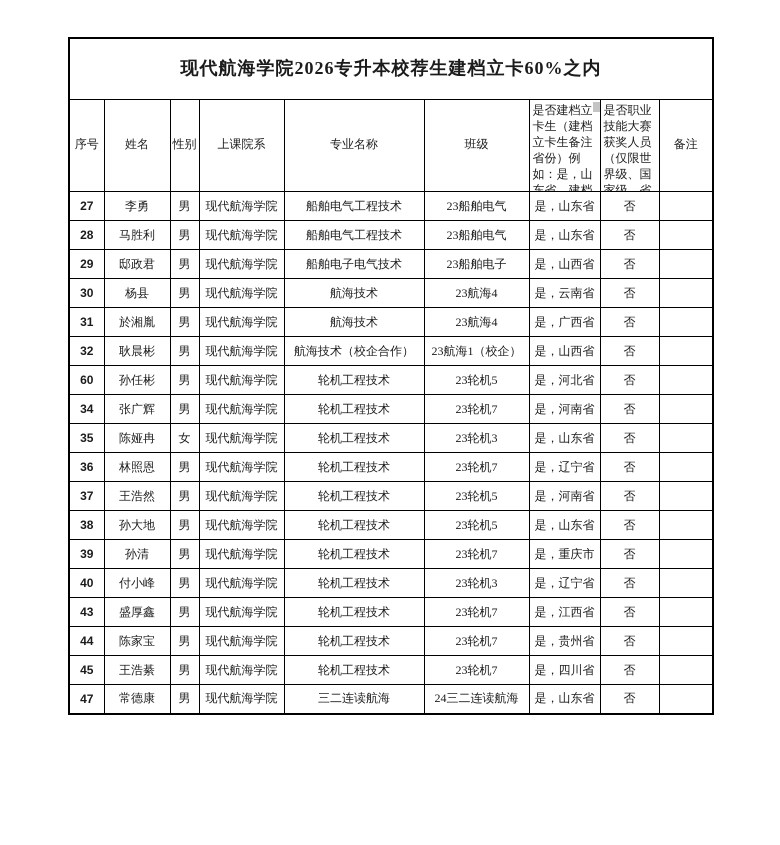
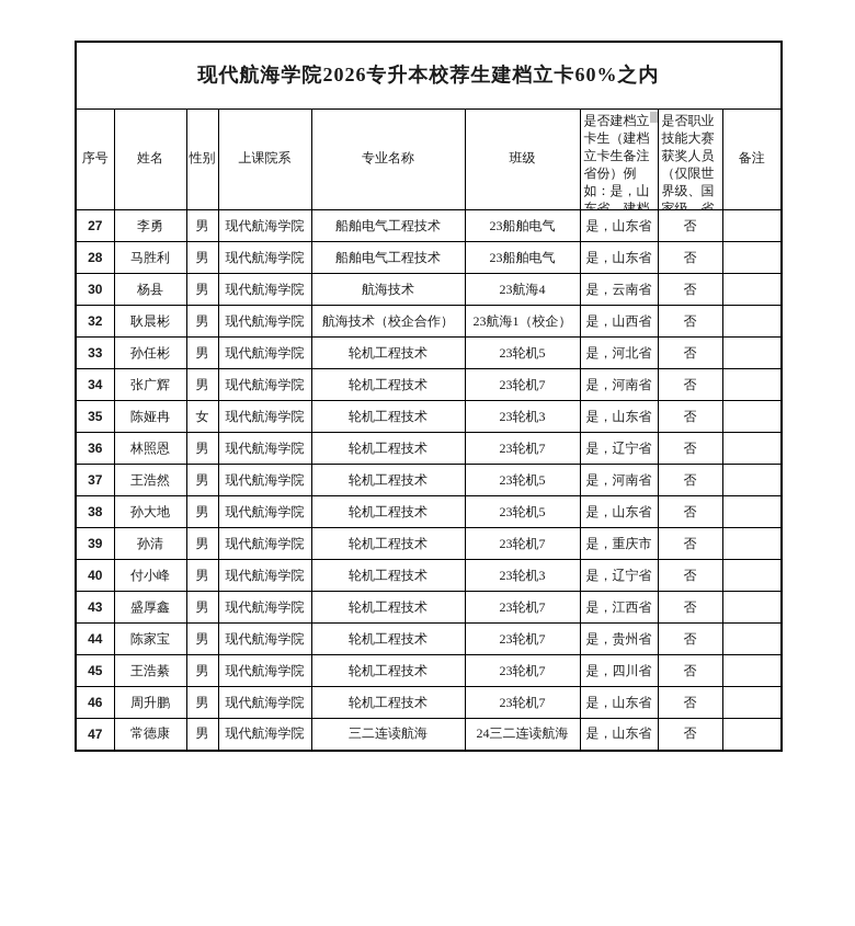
  现代航海学院2026专升本校荐生建档立卡60%之内
  序号	姓名	性别	上课院系	专业名称	班级	是否建档立 卡生（建档 立卡生备注 省份）例 如：是，山 东省，建档	是否职业 技能大赛 获奖人员 （仅限世 界级、国 家级、省	备注
  27	李勇	男	现代航海学院	船舶电气工程技术	23船舶电气	是，山东省	否
  28	马胜利	男	现代航海学院	船舶电气工程技术	23船舶电气	是，山东省	否
- 29	邸政君	男	现代航海学院	船舶电子电气技术	23船舶电子	是，山西省	否
  30	杨县	男	现代航海学院	航海技术	23航海4	是，云南省	否
- 31	於湘胤	男	现代航海学院	航海技术	23航海4	是，广西省	否
  32	耿晨彬	男	现代航海学院	航海技术（校企合作）	23航海1（校企）	是，山西省	否
- 60	孙任彬	男	现代航海学院	轮机工程技术	23轮机5	是，河北省	否
+ 33	孙任彬	男	现代航海学院	轮机工程技术	23轮机5	是，河北省	否
  34	张广辉	男	现代航海学院	轮机工程技术	23轮机7	是，河南省	否
  35	陈娅冉	女	现代航海学院	轮机工程技术	23轮机3	是，山东省	否
  36	林照恩	男	现代航海学院	轮机工程技术	23轮机7	是，辽宁省	否
  37	王浩然	男	现代航海学院	轮机工程技术	23轮机5	是，河南省	否
  38	孙大地	男	现代航海学院	轮机工程技术	23轮机5	是，山东省	否
  39	孙清	男	现代航海学院	轮机工程技术	23轮机7	是，重庆市	否
  40	付小峰	男	现代航海学院	轮机工程技术	23轮机3	是，辽宁省	否
  43	盛厚鑫	男	现代航海学院	轮机工程技术	23轮机7	是，江西省	否
  44	陈家宝	男	现代航海学院	轮机工程技术	23轮机7	是，贵州省	否
  45	王浩綦	男	现代航海学院	轮机工程技术	23轮机7	是，四川省	否
+ 46	周升鹏	男	现代航海学院	轮机工程技术	23轮机7	是，山东省	否
  47	常德康	男	现代航海学院	三二连读航海	24三二连读航海	是，山东省	否
